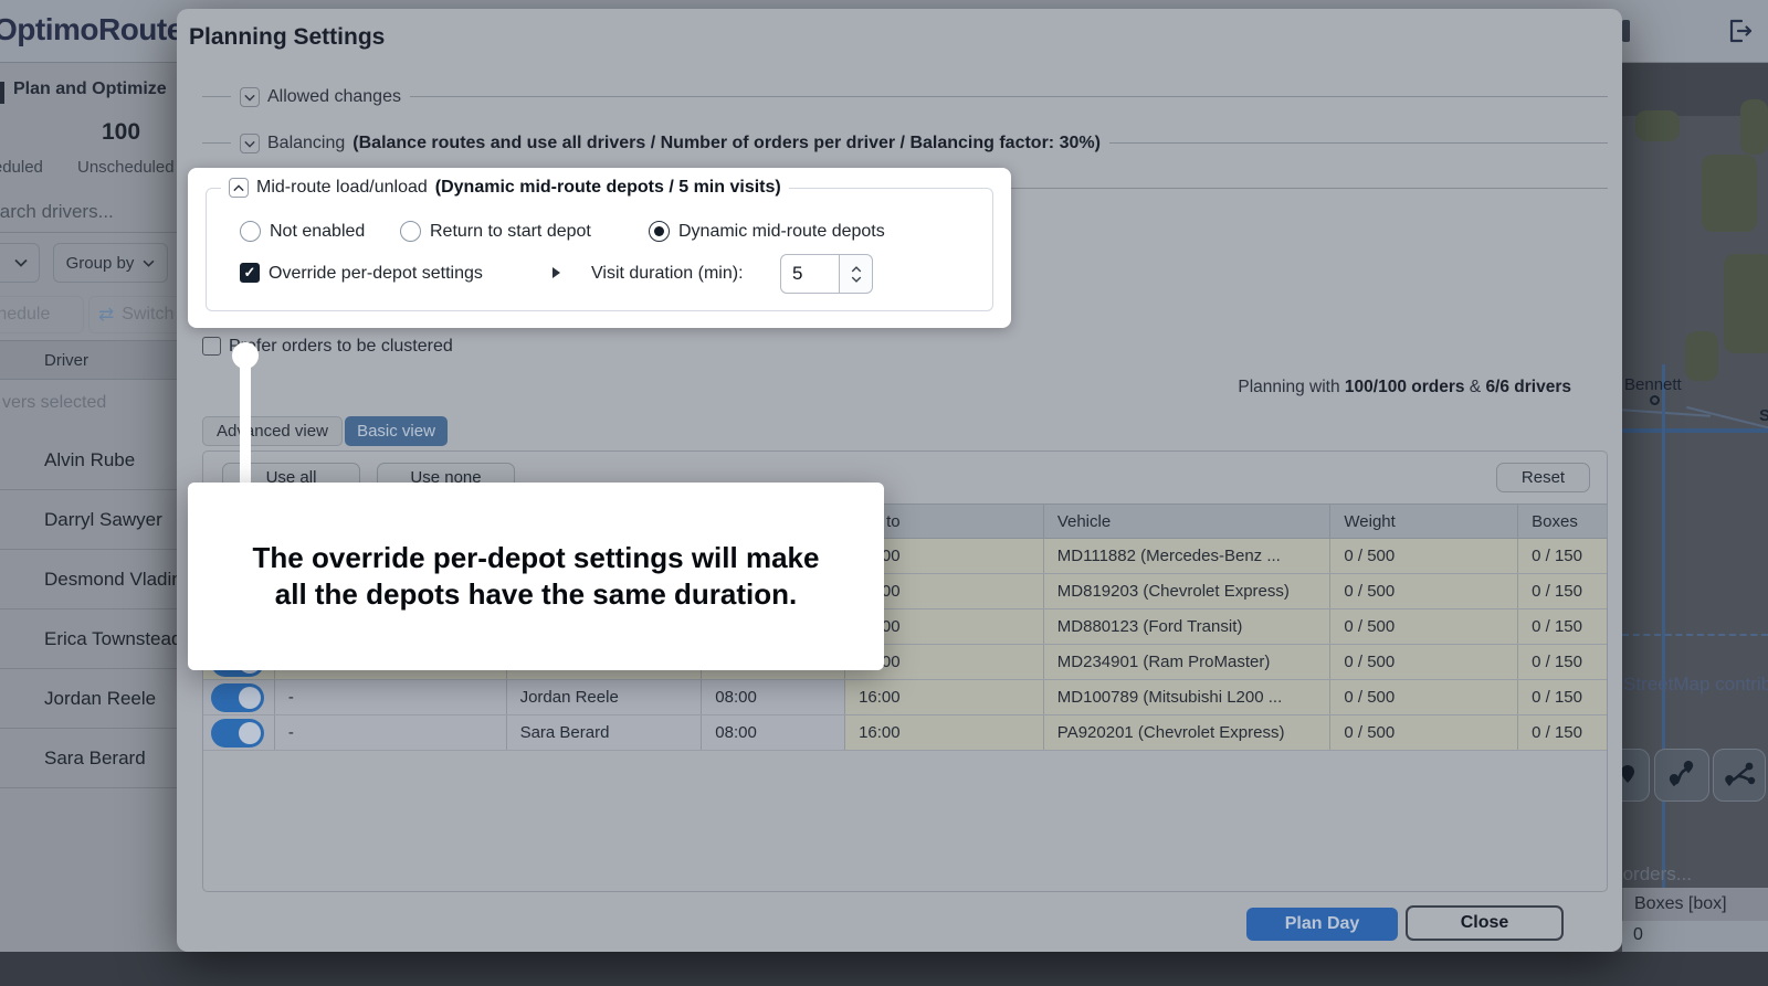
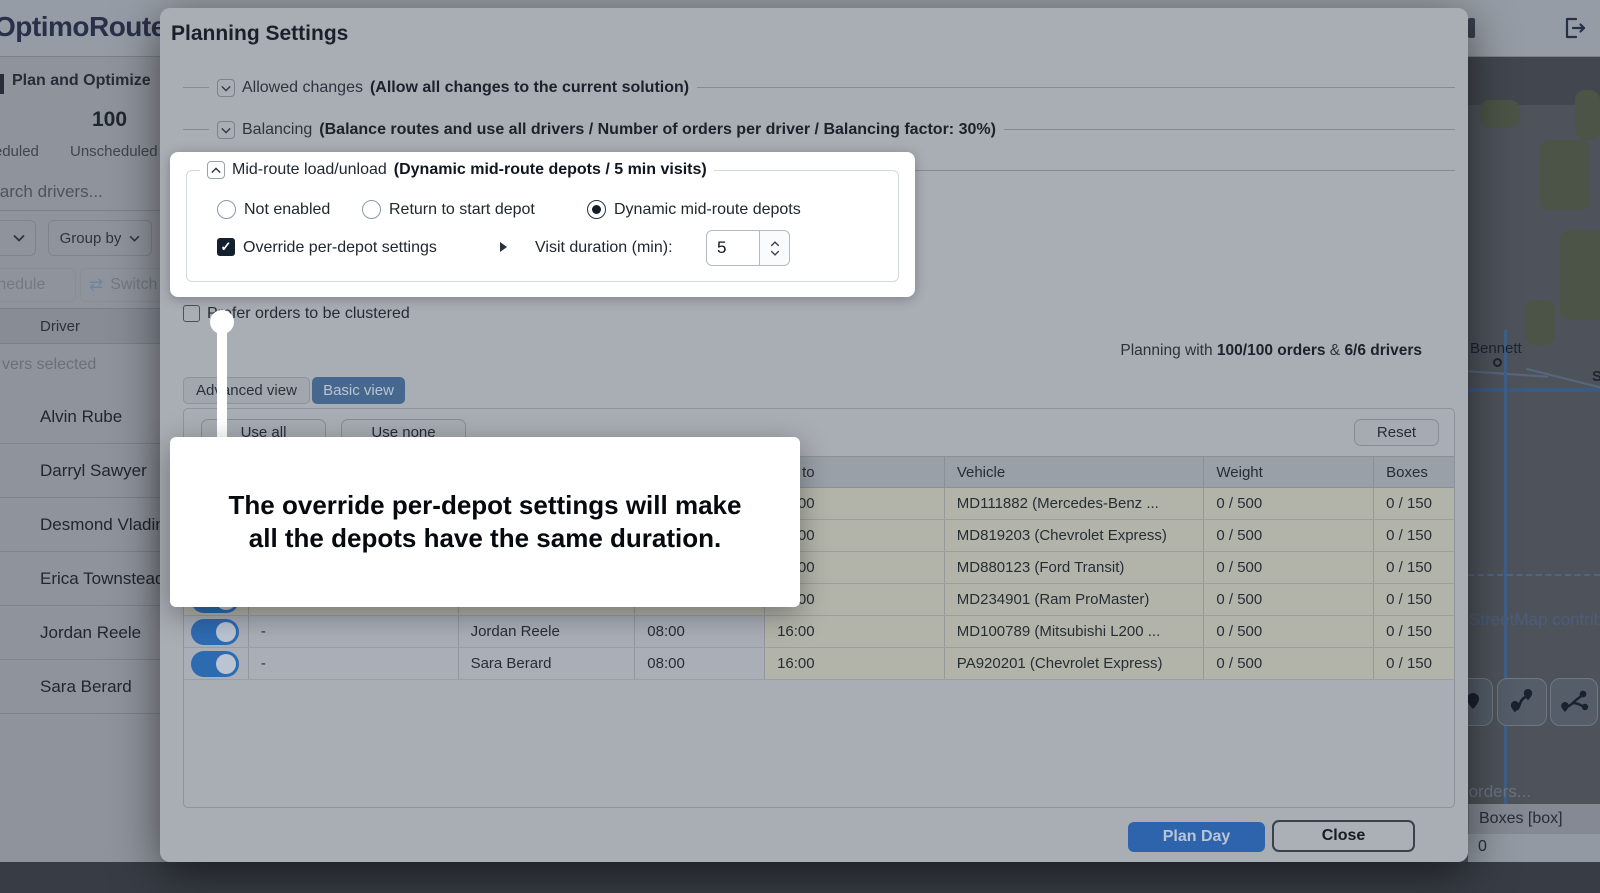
  OptimoRoute
  Bennett
  S
  StreetMap contrib
  Boxes [box]
  0
  Plan and Optimize
  100
  Unscheduled
  arch drivers...
  Group by
  hedule
  ⇄
  Switch
  Driver
  vers selected
  Alvin Rube
  Darryl Sawyer
  Desmond Vladi
  Erica Townstea
  Jordan Reele
  Sara Berard
  Planning Settings
  Allowed changes
+ (Allow all changes to the current solution)
  Balancing
  (Balance routes and use all drivers / Number of orders per driver / Balancing factor: 30%)
  Mid-route load/unload
  (Dynamic mid-route depots / 5 min visits)
  Not enabled
  Return to start depot
  Dynamic mid-route depots
  Override per-depot settings
  Visit duration (min):
  5
  fer orders to be clustered
  Planning with 100/100 orders & 6/6 drivers
  Adnced view
  Basic view
  Use all
  Use none
  Reset
  to
  Vehicle
  Weight
  Boxes
  MD111882 (Mercedes-Benz ...
  0 / 500
  0 / 150
  MD819203 (Chevrolet Express)
  0 / 500
  0 / 150
  MD880123 (Ford Transit)
  0 / 500
  0 / 150
  MD234901 (Ram ProMaster)
  0 / 500
  0 / 150
  -
  Jordan Reele
  08:00
  16:00
  MD100789 (Mitsubishi L200 ...
  0 / 500
  0 / 150
  -
  Sara Berard
  08:00
  16:00
  PA920201 (Chevrolet Express)
  0 / 500
  0 / 150
  Plan Day
  Close
  The override per-depot settings will make
  all the depots have the same duration.
